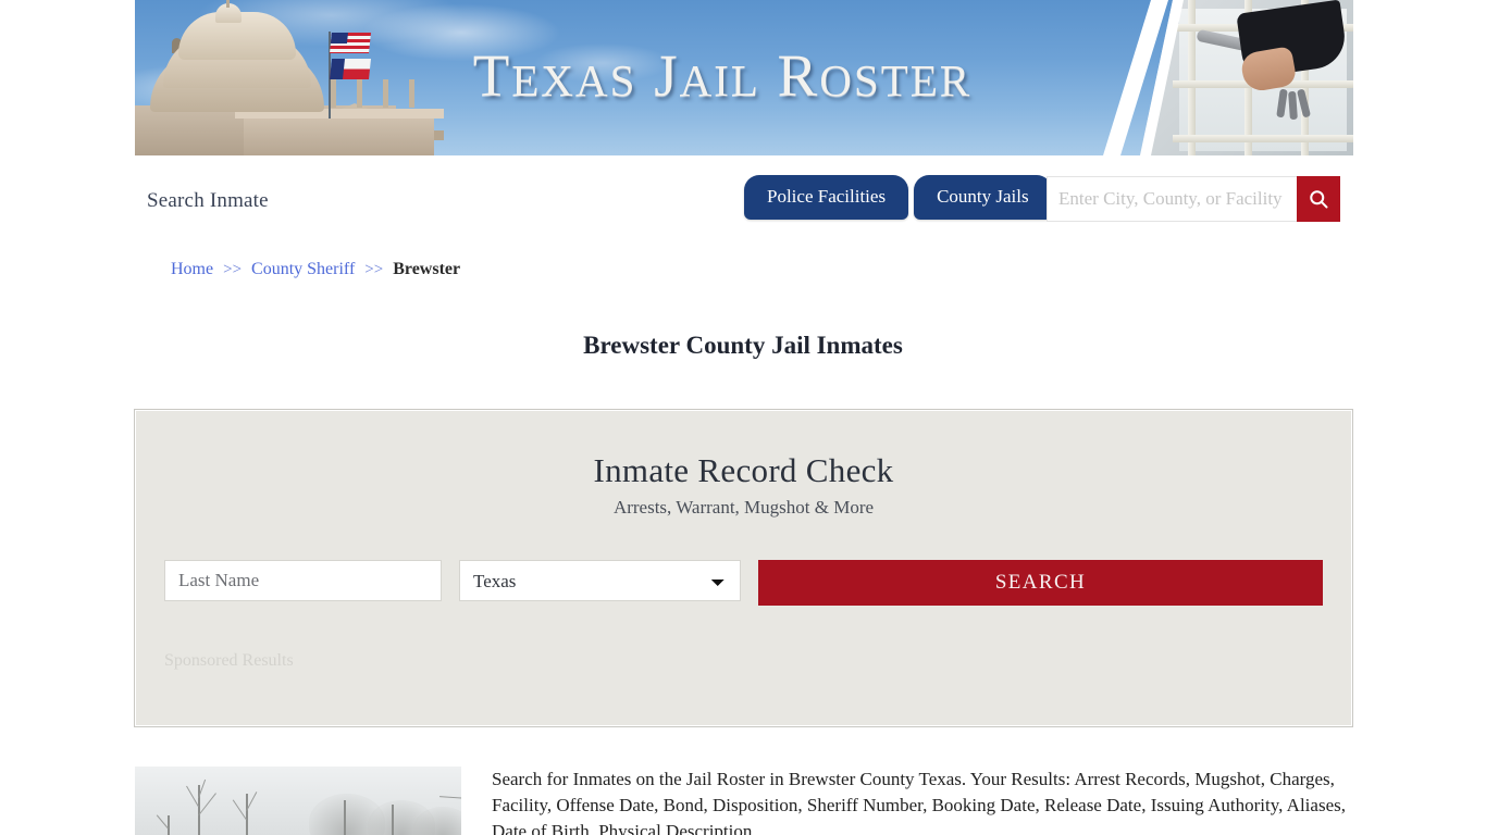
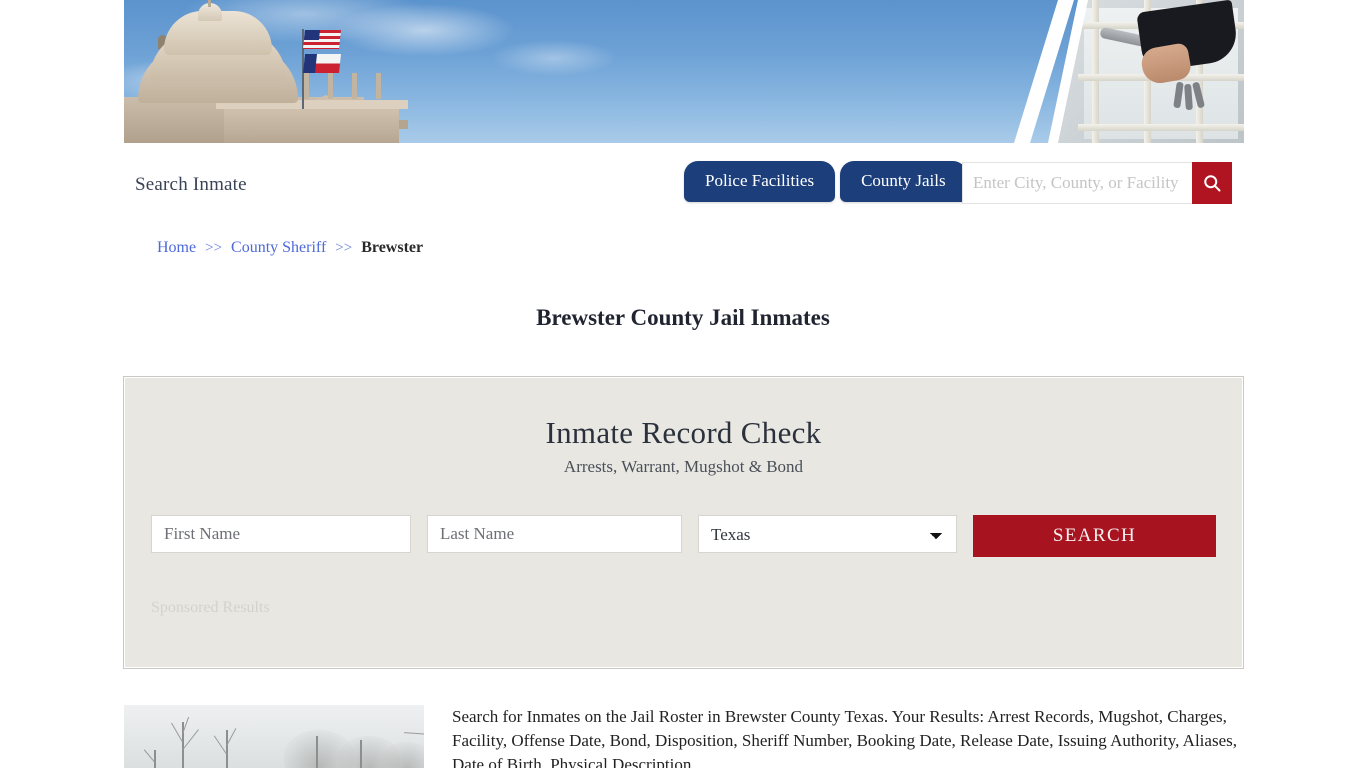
- TEXAS JAIL ROSTER
  Search Inmate
  Police Facilities
  County Jails
  Enter City, County, or Facility
  Home >> County Sheriff >> Brewster
  Brewster County Jail Inmates
  Inmate Record Check
- Arrests, Warrant, Mugshot & More
+ Arrests, Warrant, Mugshot & Bond
+ First Name
  Last Name
  Texas
  SEARCH
  Search for Inmates on the Jail Roster in Brewster County Texas. Your Results: Arrest Records, Mugshot, Charges, Facility, Offense Date, Bond, Disposition, Sheriff Number, Booking Date, Release Date, Issuing Authority, Aliases, Date of Birth, Physical Description
